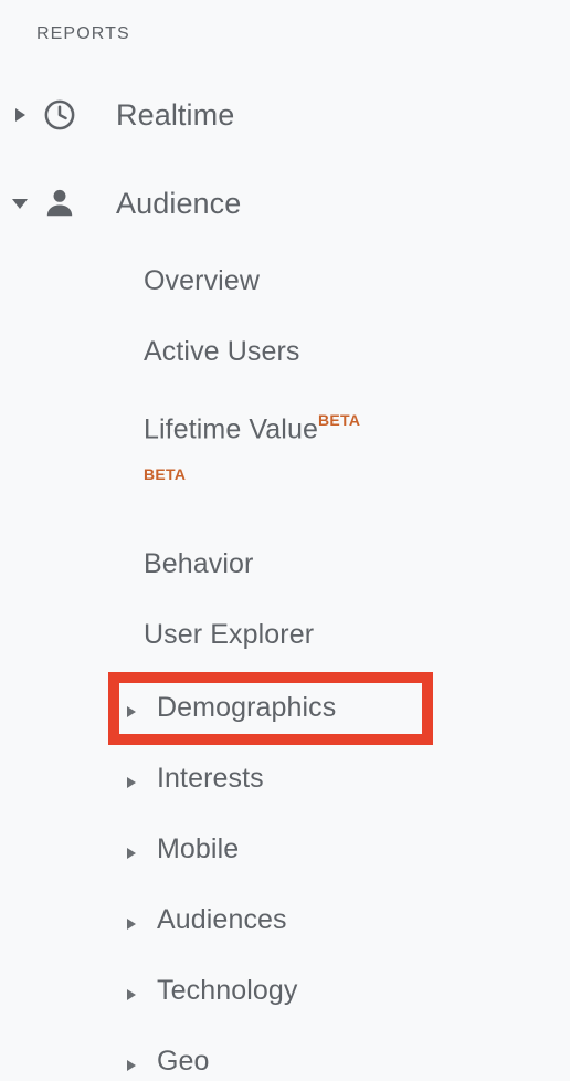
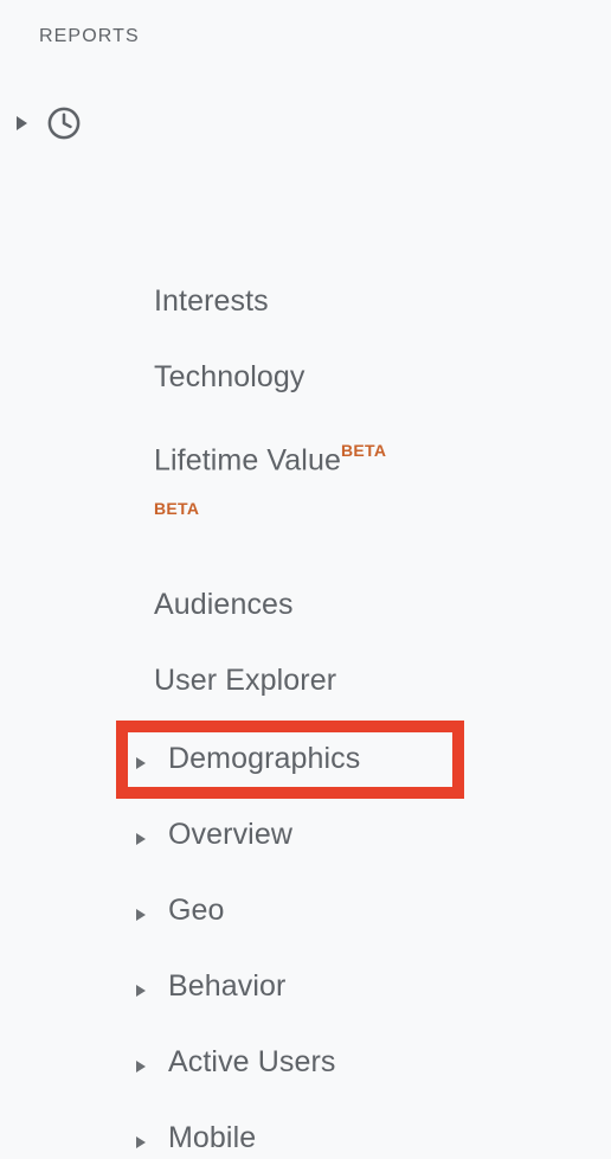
  REPORTS
- Realtime
- Audience
- Overview
+ Interests
- Active Users
+ Technology
  Lifetime ValueBETA
  BETA
- Behavior
+ Audiences
  User Explorer
  Demographics
- Interests
+ Overview
- Mobile
+ Geo
- Audiences
+ Behavior
- Technology
+ Active Users
- Geo
+ Mobile
